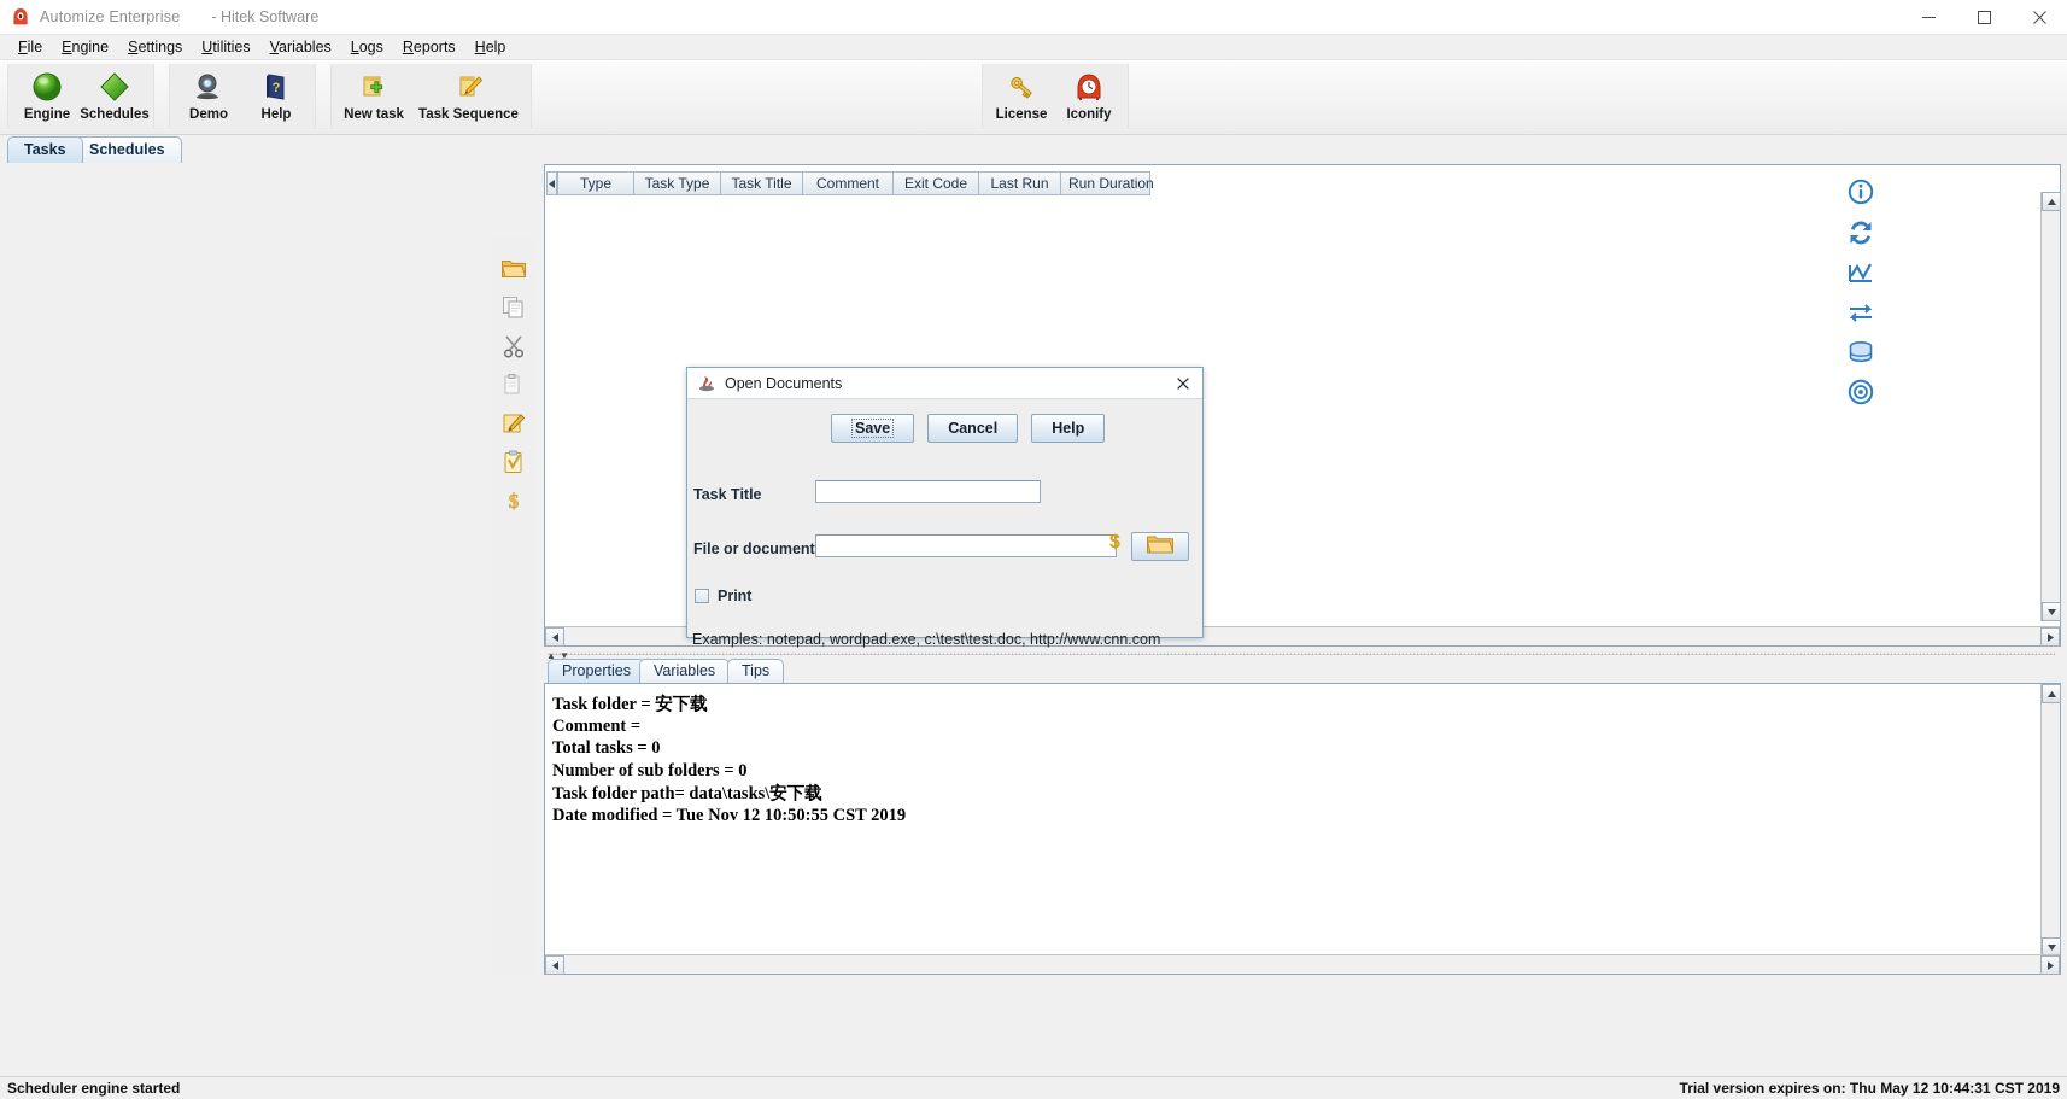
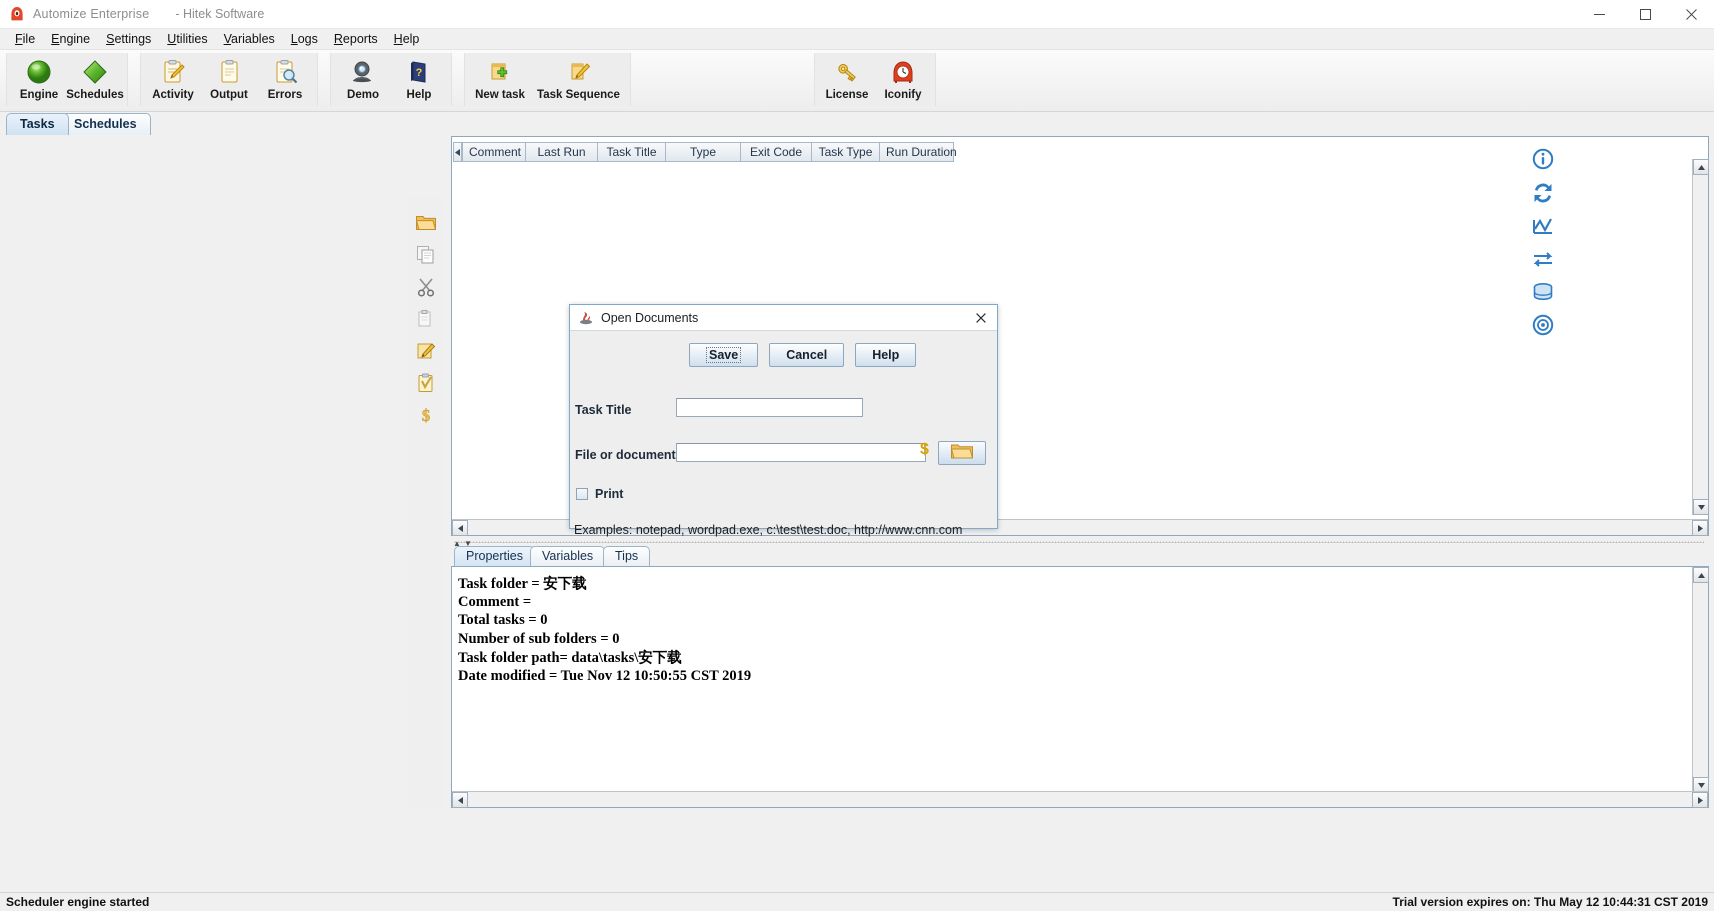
  Automize Enterprise
  - Hitek Software
  File
  Engine
  Settings
  Utilities
  Variables
  Logs
  Reports
  Help
  Engine
  Schedules
+ Activity
+ Output
+ Errors
  Demo
  ?
  Help
  New task
  Task Sequence
  License
  Iconify
  Tasks
  Schedules
  $
- Type
+ Comment
- Task Type
+ Last Run
  Task Title
- Comment
+ Type
  Exit Code
- Last Run
+ Task Type
  Run Duration
  Open Documents
  Save
  Cancel
  Help
  Task Title
  File or document
  $
  Print
  Examples: notepad, wordpad.exe, c:\test\test.doc, http://www.cnn.com
  ▲
  ▼
  Properties
  Variables
  Tips
  Task folder = 安下载
  Comment =
  Total tasks = 0
  Number of sub folders = 0
  Task folder path= data\tasks\安下载
  Date modified = Tue Nov 12 10:50:55 CST 2019
  Scheduler engine started
  Trial version expires on: Thu May 12 10:44:31 CST 2019
